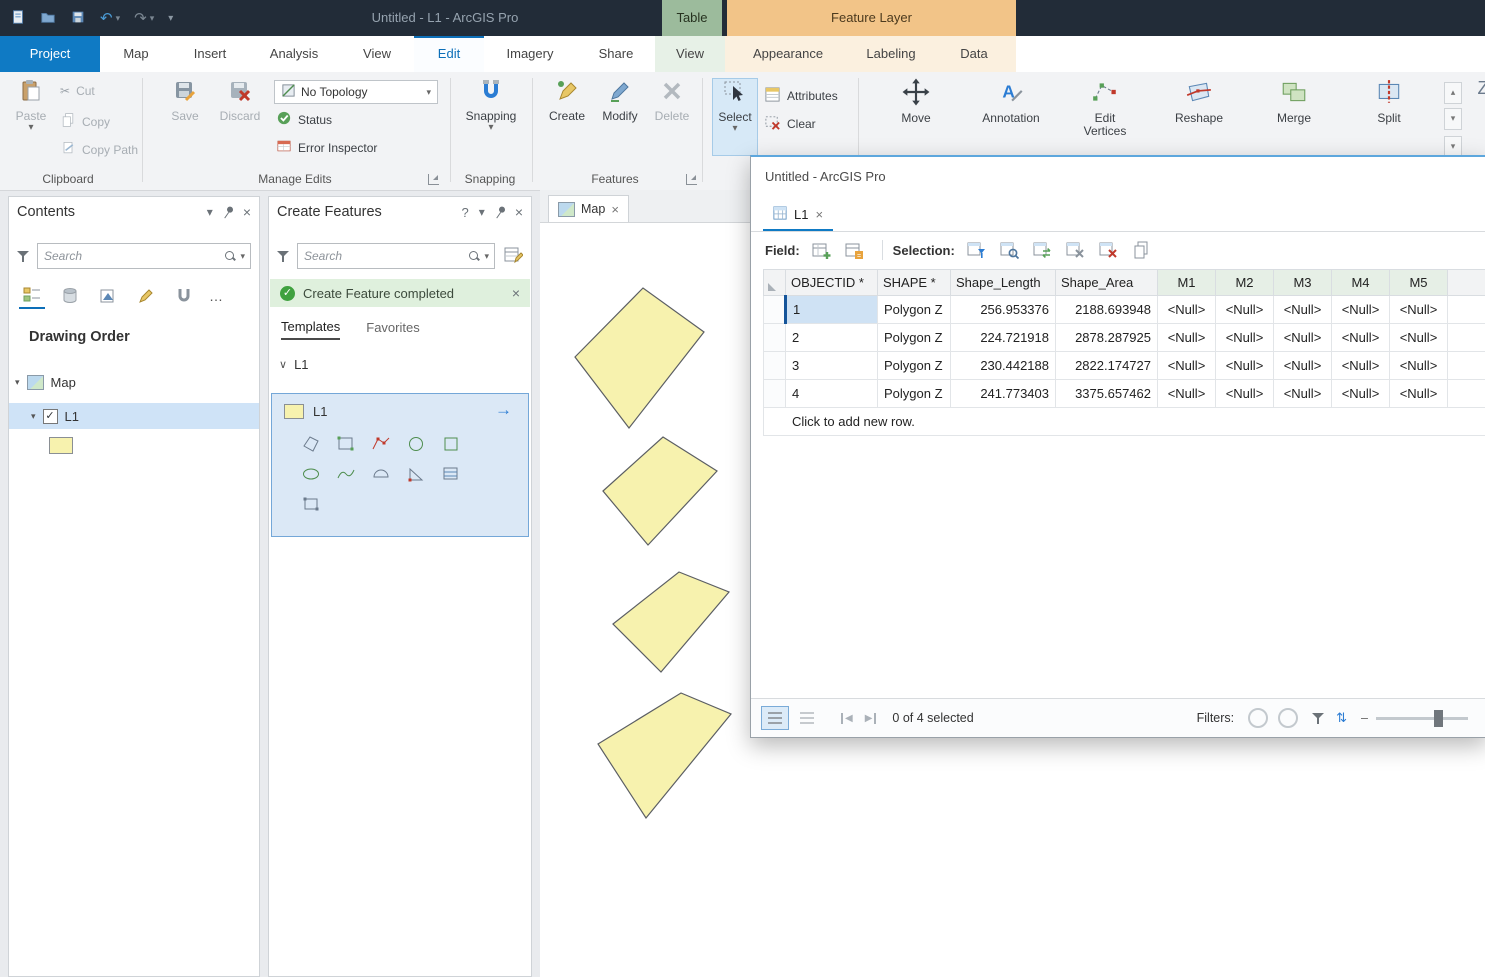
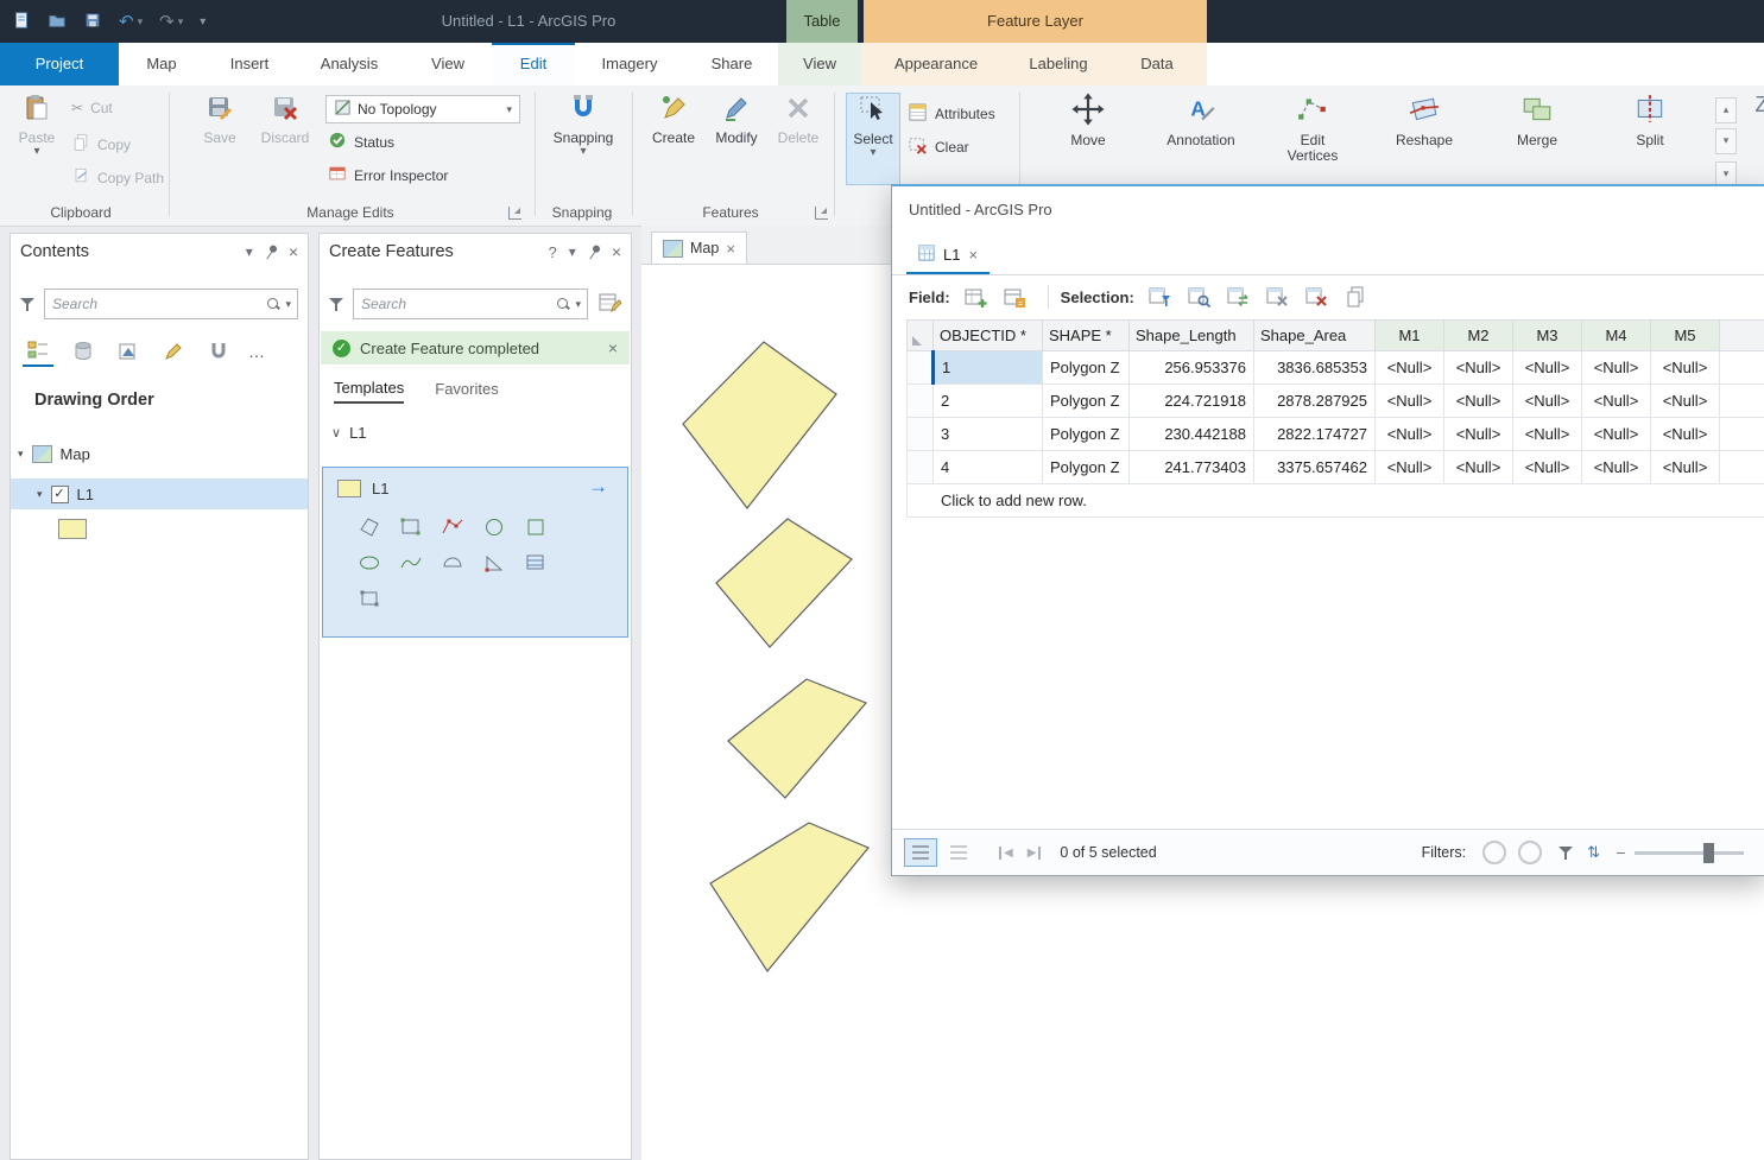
  ↶
  ▾
  ↷
  ▾
  ▾
  Untitled - L1 - ArcGIS Pro
  Table
  Feature Layer
  Project
  Map
  Insert
  Analysis
  View
  Edit
  Imagery
  Share
  View
  Appearance
  Labeling
  Data
  Paste
  ▾
  ✂
  Cut
  Copy
  Copy Path
  Clipboard
  Save
  Discard
  No Topology
  ▾
  Status
  Error Inspector
  Manage Edits
  Snapping
  ▾
  Snapping
  Create
  Modify
  Delete
  Features
  Select
  ▾
  Attributes
  Clear
  Move
  A
  Annotation
  Edit Vertices
  Reshape
  Merge
  Split
  ▴
  ▾
  ▾
  Z
  Contents
  ▾
  ×
  Search
  ▾
  …
  Drawing Order
  ▾
  Map
  ▾
  ✓
  L1
  Create Features
  ?
  ▾
  ×
  Search
  ▾
  ✓
  Create Feature completed
  ×
  Templates
  Favorites
  ∨
  L1
  L1
  →
  Map
  ×
  Untitled - ArcGIS Pro
  L1
  ×
  Field:
  Selection:
  	OBJECTID *	SHAPE *	Shape_Length	Shape_Area	M1	M2	M3	M4	M5
- 	1	Polygon Z	256.953376	2188.693948	<Null>	<Null>	<Null>	<Null>	<Null>
+ 	1	Polygon Z	256.953376	3836.685353	<Null>	<Null>	<Null>	<Null>	<Null>
  	2	Polygon Z	224.721918	2878.287925	<Null>	<Null>	<Null>	<Null>	<Null>
  	3	Polygon Z	230.442188	2822.174727	<Null>	<Null>	<Null>	<Null>	<Null>
  	4	Polygon Z	241.773403	3375.657462	<Null>	<Null>	<Null>	<Null>	<Null>
  Click to add new row.
  ◀
  ▶
- 0 of 4 selected
+ 0 of 5 selected
  Filters:
  ⇅
  –
